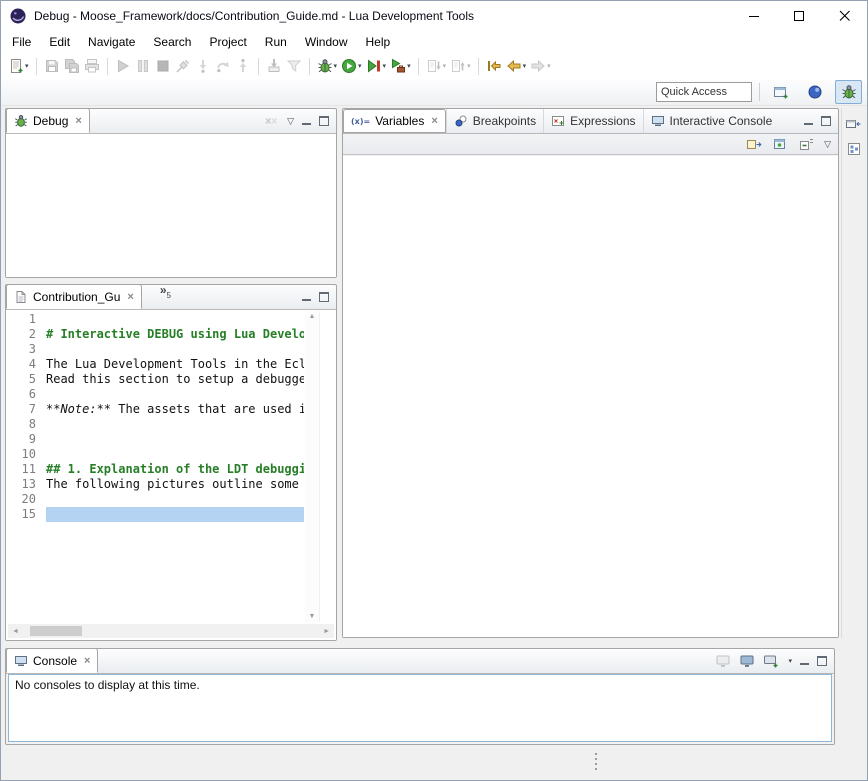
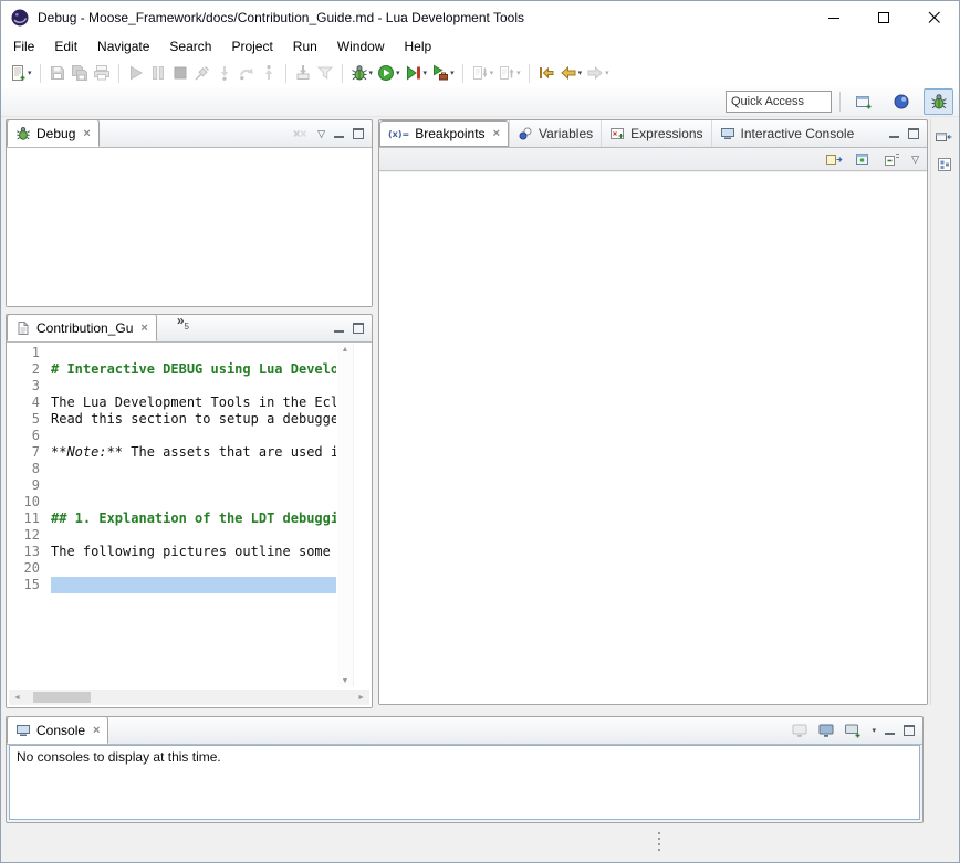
  Debug - Moose_Framework/docs/Contribution_Guide.md - Lua Development Tools
  File
  Edit
  Navigate
  Search
  Project
  Run
  Window
  Help
  Quick Access
  Debug
  ×
  ▽
  (x)=
- Variables
+ Breakpoints
  ×
- Breakpoints
+ Variables
  Expressions
  Interactive Console
  ▽
  Contribution_Gu
  ×
  »
  5
  1
  2
  # Interactive DEBUG using Lua Develo
  3
  4
  The Lua Development Tools in the Ecl
  5
  Read this section to setup a debugge
  6
  7
  **Note:** The assets that are used i
  8
  9
  10
  11
  ## 1. Explanation of the LDT debuggi
+ 12
  13
  The following pictures outline some
  20
  15
  Console
  ×
  No consoles to display at this time.
